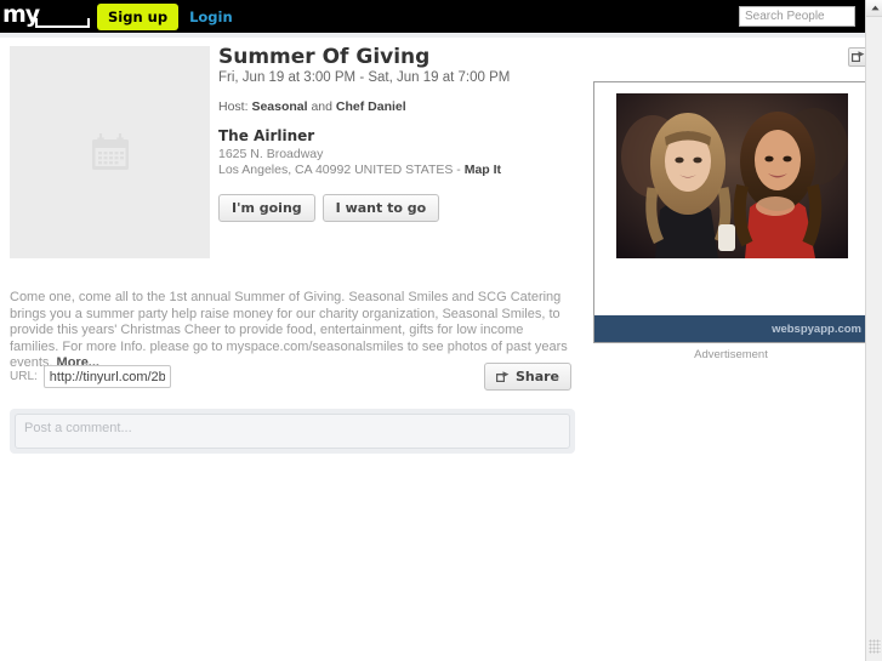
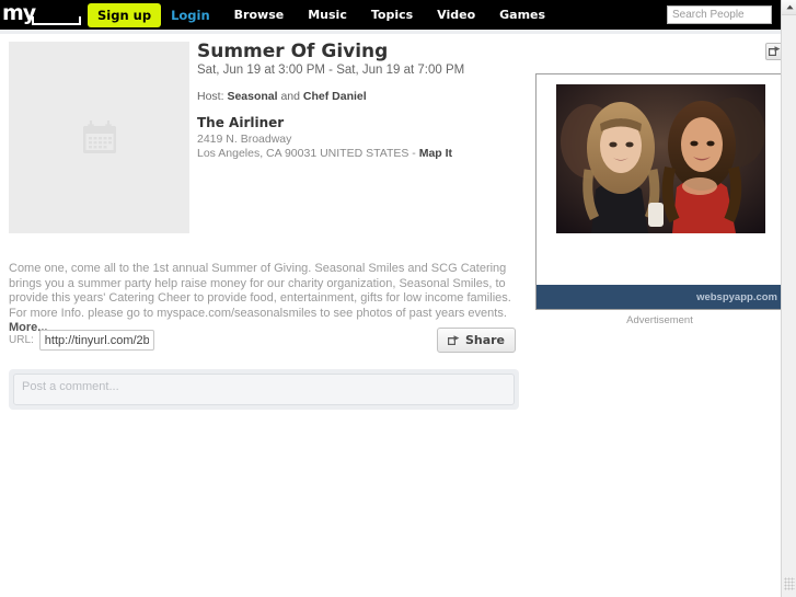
  my
  Sign up
  Login
+ Browse
+ Music
+ Topics
+ Video
+ Games
  Search People
  Summer Of Giving
- Fri, Jun 19 at 3:00 PM - Sat, Jun 19 at 7:00 PM
+ Sat, Jun 19 at 3:00 PM - Sat, Jun 19 at 7:00 PM
  Host: Seasonal and Chef Daniel
  The Airliner
- 1625 N. Broadway
+ 2419 N. Broadway
- Los Angeles, CA 40992 UNITED STATES - Map It
+ Los Angeles, CA 90031 UNITED STATES - Map It
- I'm going
- I want to go
- Come one, come all to the 1st annual Summer of Giving. Seasonal Smiles and SCG Catering brings you a summer party help raise money for our charity organization, Seasonal Smiles, to provide this years' Christmas Cheer to provide food, entertainment, gifts for low income families. For more Info. please go to myspace.com/seasonalsmiles to see photos of past years events. More...
+ Come one, come all to the 1st annual Summer of Giving. Seasonal Smiles and SCG Catering brings you a summer party help raise money for our charity organization, Seasonal Smiles, to provide this years' Catering Cheer to provide food, entertainment, gifts for low income families. For more Info. please go to myspace.com/seasonalsmiles to see photos of past years events. More...
  URL:
  http://tinyurl.com/2b
  Share
  Post a comment...
  webspyapp.com
  Advertisement
